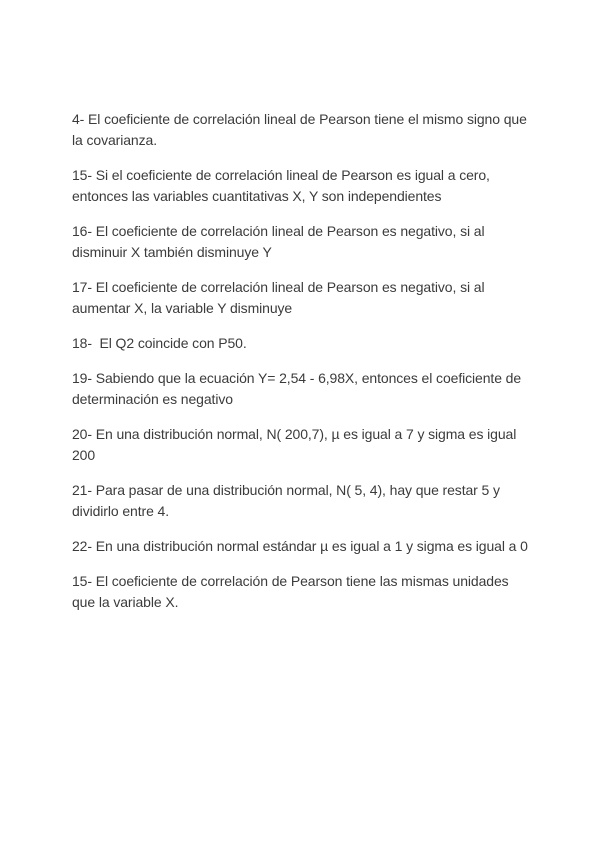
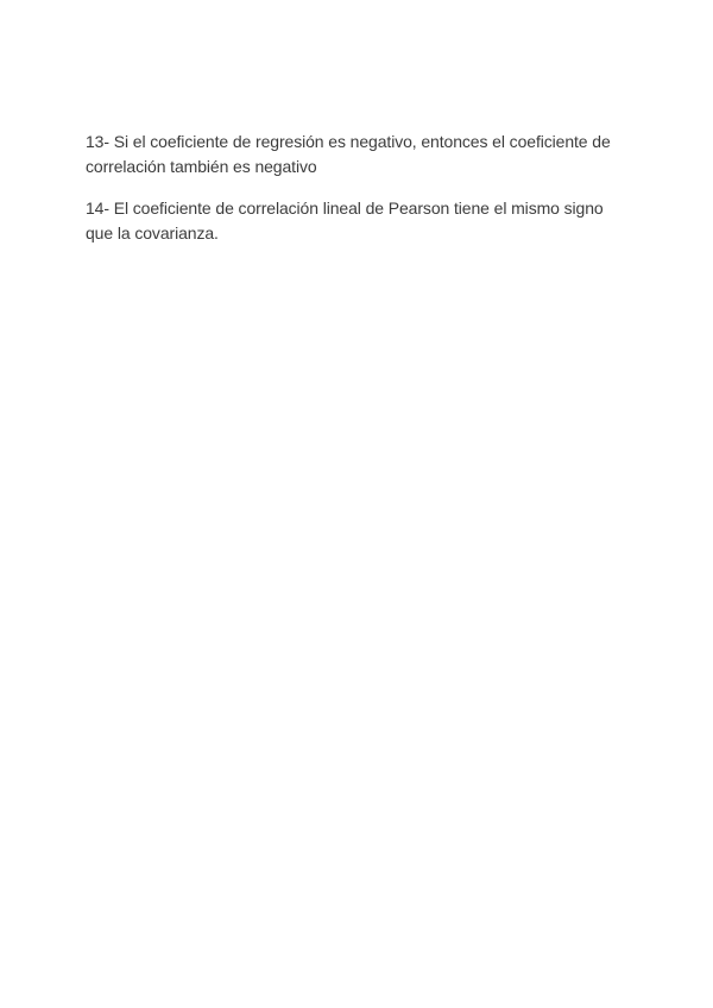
+ 13- Si el coeficiente de regresión es negativo, entonces el coeficiente de correlación también es negativo
- 4- El coeficiente de correlación lineal de Pearson tiene el mismo signo que la covarianza.
+ 14- El coeficiente de correlación lineal de Pearson tiene el mismo signo que la covarianza.
- 15- Si el coeficiente de correlación lineal de Pearson es igual a cero, entonces las variables cuantitativas X, Y son independientes
- 16- El coeficiente de correlación lineal de Pearson es negativo, si al disminuir X también disminuye Y
- 17- El coeficiente de correlación lineal de Pearson es negativo, si al aumentar X, la variable Y disminuye
- 18- El Q2 coincide con P50.
- 19- Sabiendo que la ecuación Y= 2,54 - 6,98X, entonces el coeficiente de determinación es negativo
- 20- En una distribución normal, N( 200,7), µ es igual a 7 y sigma es igual 200
- 21- Para pasar de una distribución normal, N( 5, 4), hay que restar 5 y dividirlo entre 4.
- 22- En una distribución normal estándar µ es igual a 1 y sigma es igual a 0
- 15- El coeficiente de correlación de Pearson tiene las mismas unidades que la variable X.
